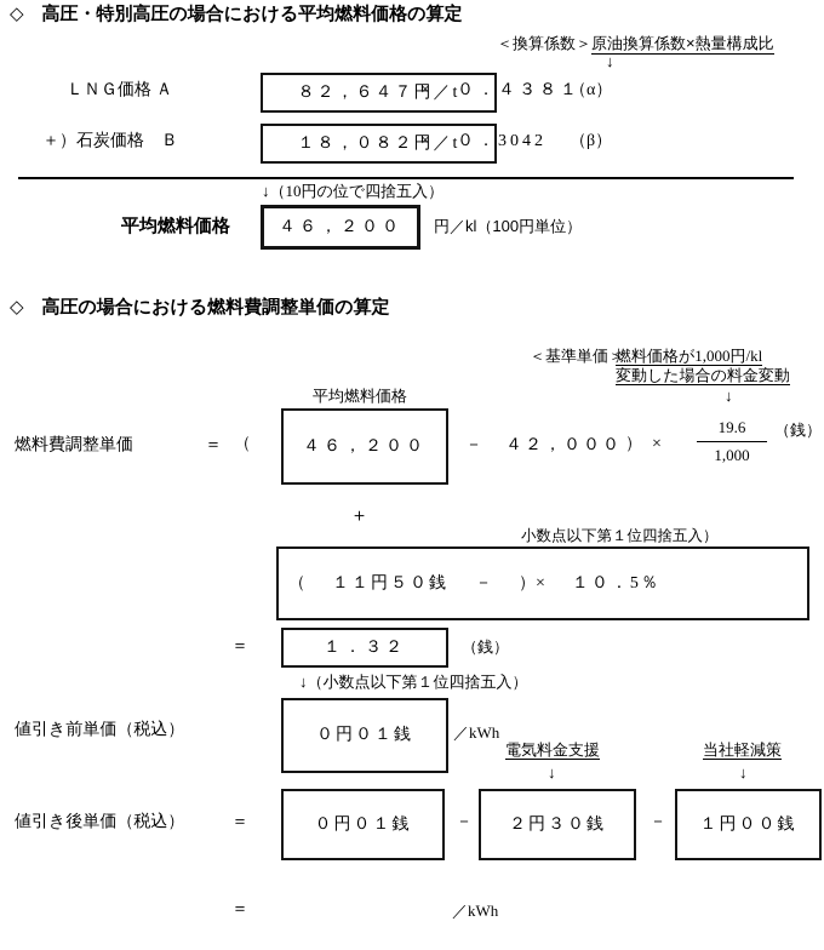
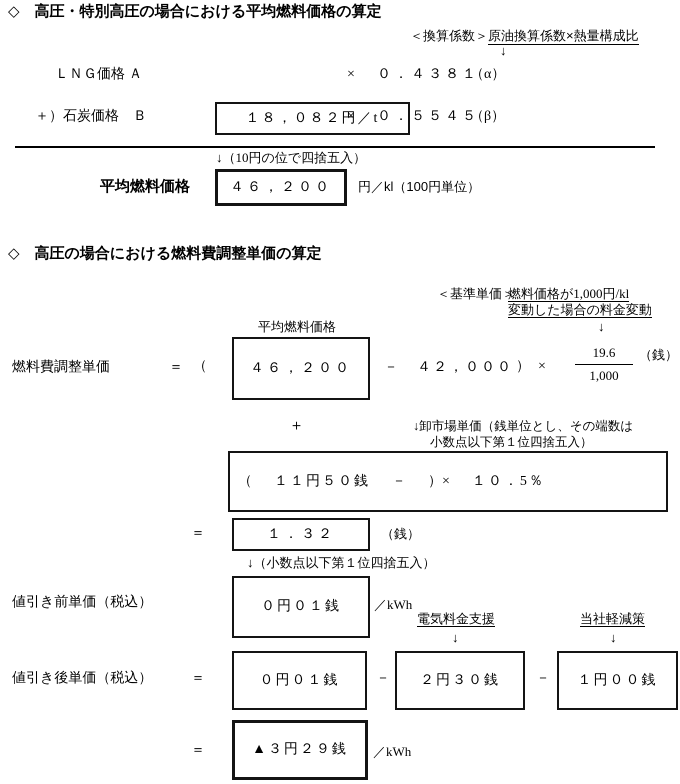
  ◇ 高圧・特別高圧の場合における平均燃料価格の算定
  ＜換算係数＞原油換算係数×熱量構成比
  ↓
  ＬＮＧ価格 Ａ
- ８２，６４７円／t
  ×
  ０．４３８１
  （α）
  ＋）石炭価格 Ｂ
  １８，０８２円／t
  ×
- ０．3042
+ ０．５５４５
  （β）
  ↓（10円の位で四捨五入）
  平均燃料価格
  ４６，２００
  円／kl（100円単位）
  ◇ 高圧の場合における燃料費調整単価の算定
  ＜基準単価＞
  燃料価格が1,000円/kl
  変動した場合の料金変動
  ↓
  平均燃料価格
  燃料費調整単価
  ＝
  （
  ４６，２００
  －
  ４２，０００
  ）×
  19.6
  1,000
  （銭）
  ＋
+ ↓卸市場単価（銭単位とし、その端数は
  小数点以下第１位四捨五入）
  （
  １１円５０銭
  －
  ）×
  １０．5％
  ＝
  １．３２
  （銭）
  ↓（小数点以下第１位四捨五入）
  値引き前単価（税込）
  ０円０１銭
  ／kWh
  電気料金支援
  ↓
  当社軽減策
  ↓
  値引き後単価（税込）
  ＝
  ０円０１銭
  －
  ２円３０銭
  －
  １円００銭
  ＝
+ ▲３円２９銭
  ／kWh
